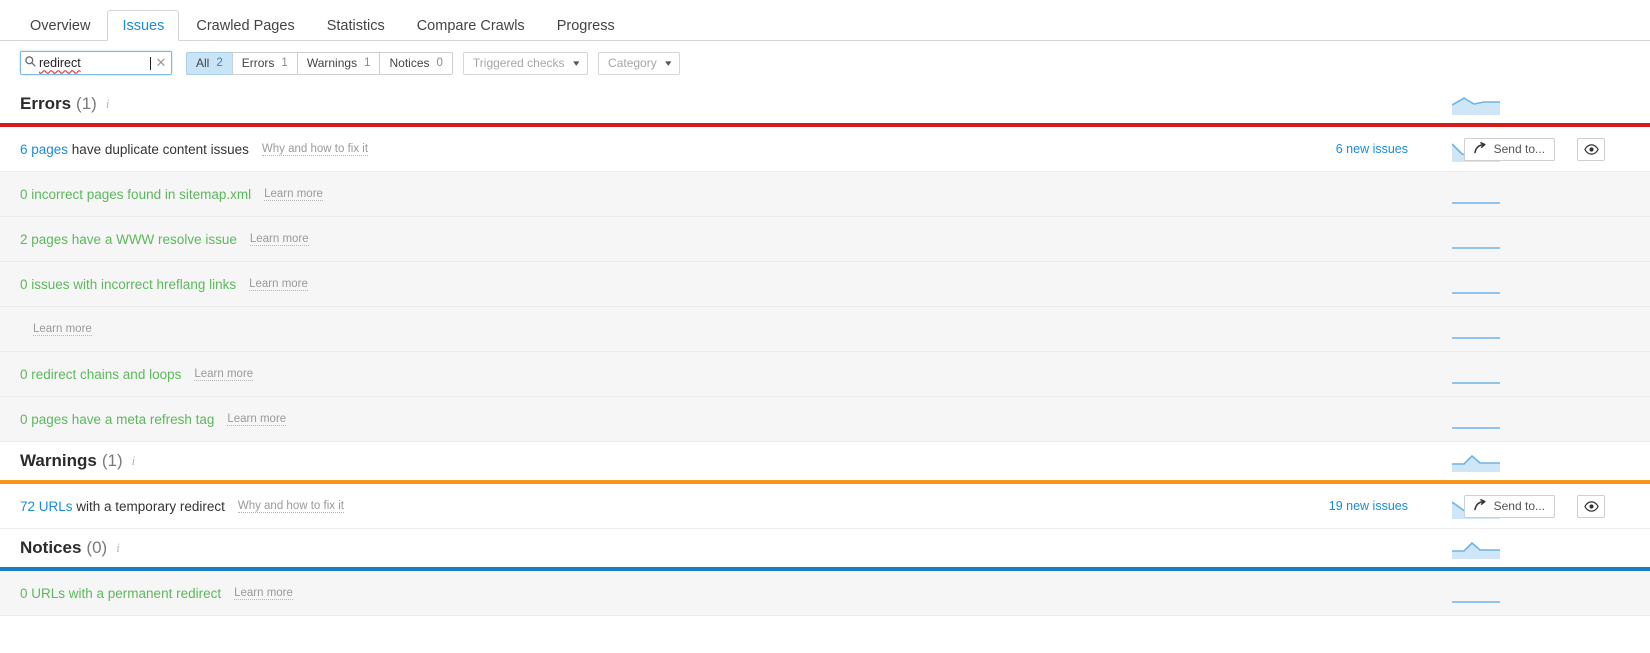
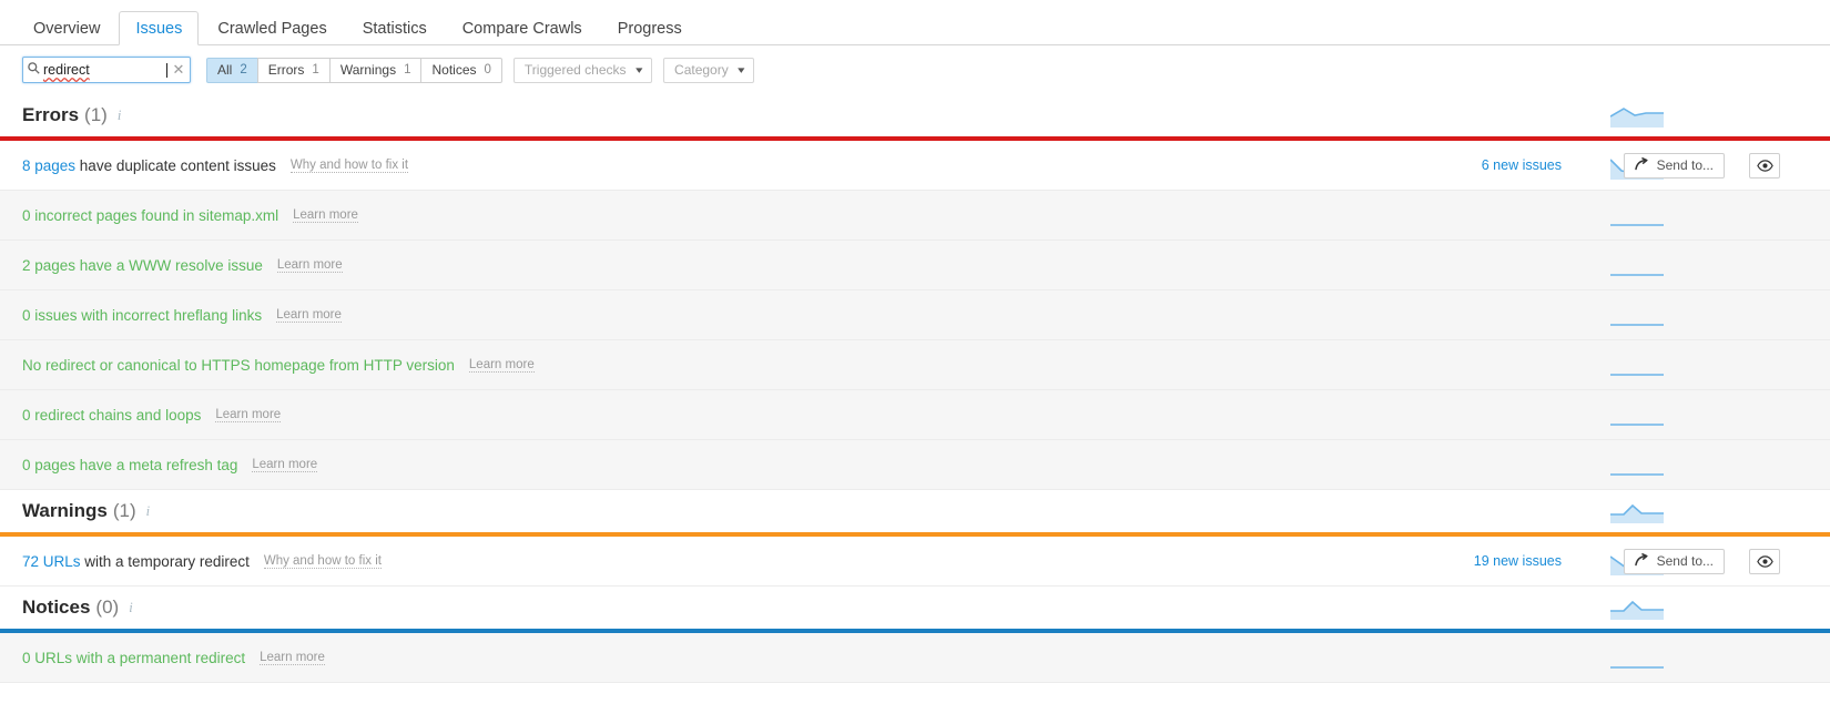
  Overview
  Issues
  Crawled Pages
  Statistics
  Compare Crawls
  Progress
  redirect
  ✕
  All
  2
  Errors
  1
  Warnings
  1
  Notices
  0
  Triggered checks
  ▾
  Category
  ▾
  Errors
  (1)
  i
- 6 pages have duplicate content issues
+ 8 pages have duplicate content issues
  Why and how to fix it
  6 new issues
  Send to...
  0 incorrect pages found in sitemap.xml
  Learn more
  2 pages have a WWW resolve issue
  Learn more
  0 issues with incorrect hreflang links
  Learn more
+ No redirect or canonical to HTTPS homepage from HTTP version
  Learn more
  0 redirect chains and loops
  Learn more
  0 pages have a meta refresh tag
  Learn more
  Warnings
  (1)
  i
  72 URLs with a temporary redirect
  Why and how to fix it
  19 new issues
  Send to...
  Notices
  (0)
  i
  0 URLs with a permanent redirect
  Learn more
